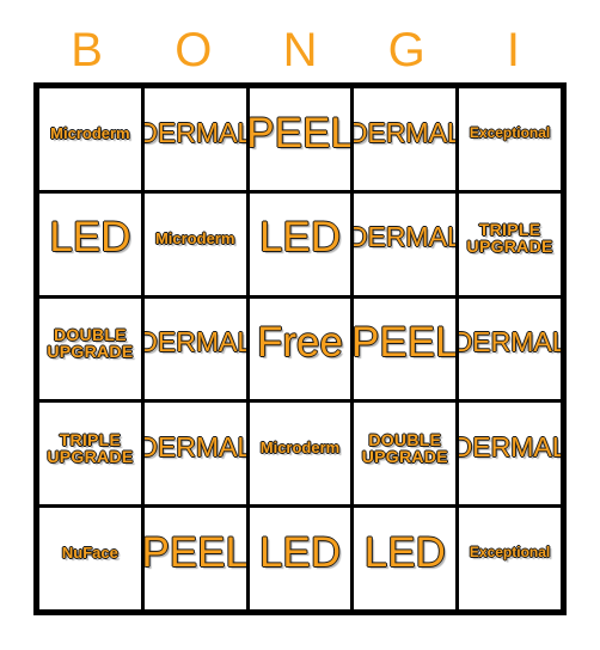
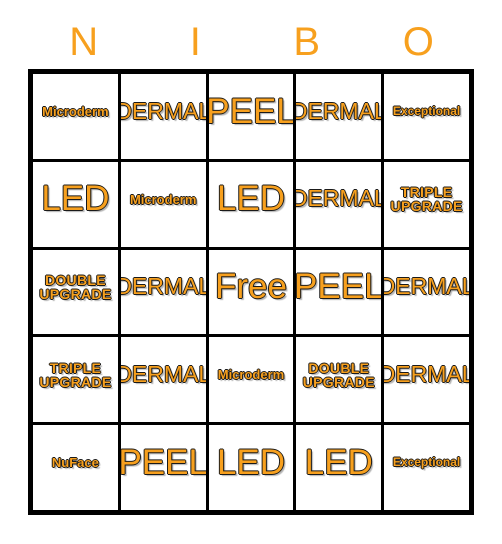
- B
+ N
- O
+ I
- N
+ B
- G
- I
+ O
  Microderm
  DERMAL
  PEEL
  DERMAL
  Exceptional
  LED
  Microderm
  LED
  DERMAL
  TRIPLE
  UPGRADE
  DOUBLE
  UPGRADE
  DERMAL
  Free
  PEEL
  DERMAL
  TRIPLE
  UPGRADE
  DERMAL
  Microderm
  DOUBLE
  UPGRADE
  DERMAL
  NuFace
  PEEL
  LED
  LED
  Exceptional
